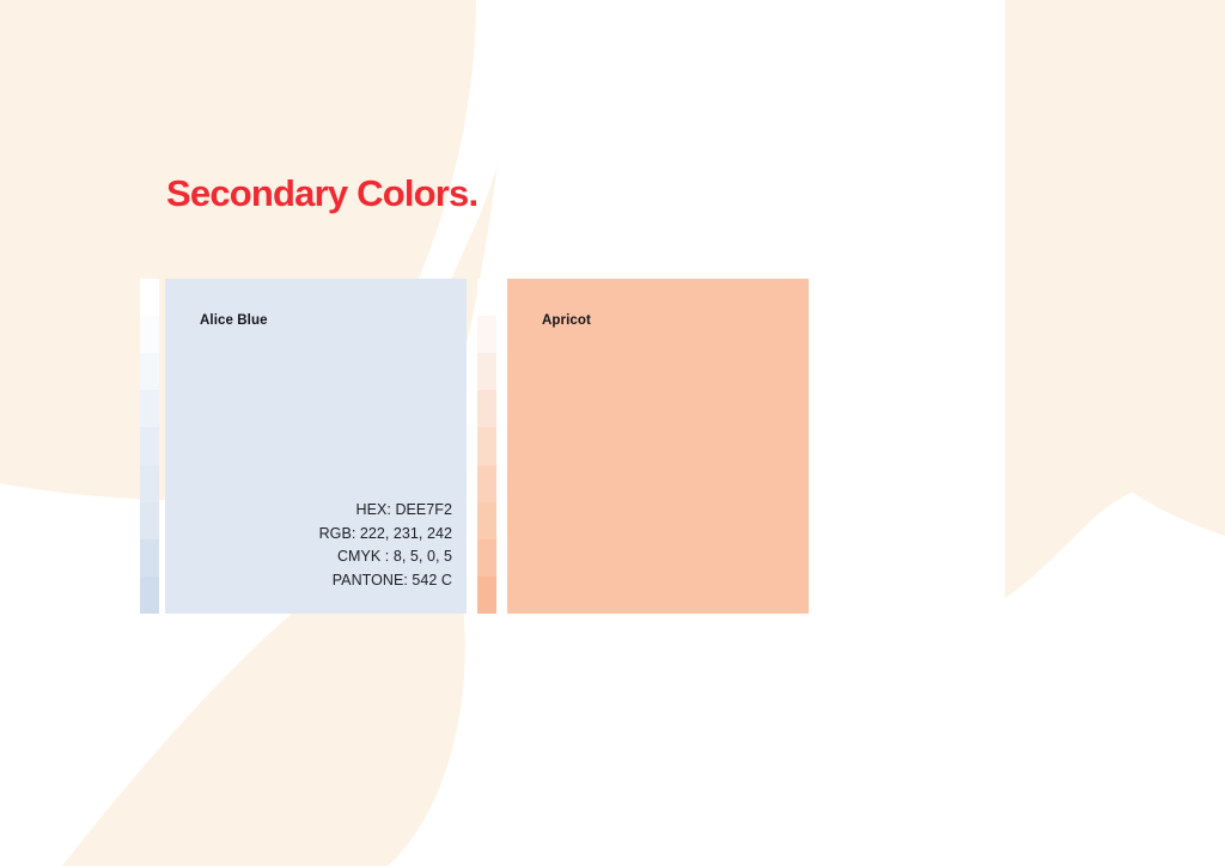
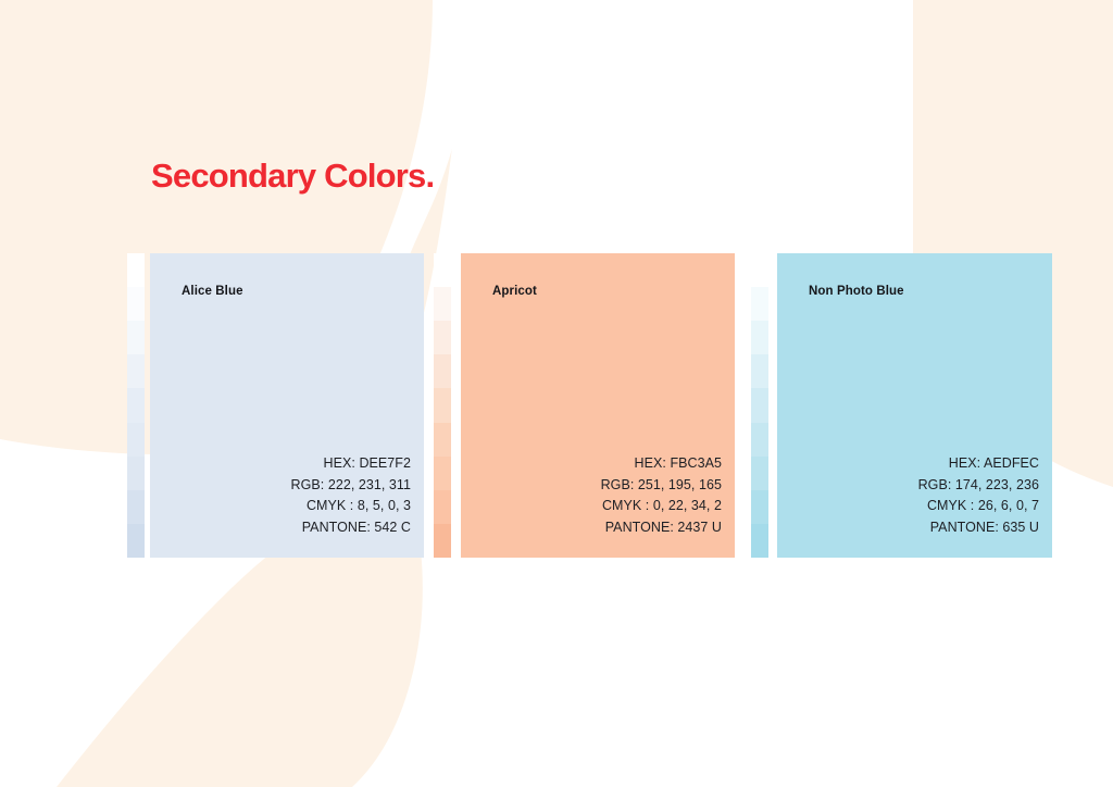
  Secondary Colors.
  Alice Blue
  HEX: DEE7F2
- RGB: 222, 231, 242
+ RGB: 222, 231, 311
- CMYK : 8, 5, 0, 5
+ CMYK : 8, 5, 0, 3
  PANTONE: 542 C
  Apricot
+ HEX: FBC3A5
+ RGB: 251, 195, 165
+ CMYK : 0, 22, 34, 2
+ PANTONE: 2437 U
+ Non Photo Blue
+ HEX: AEDFEC
+ RGB: 174, 223, 236
+ CMYK : 26, 6, 0, 7
+ PANTONE: 635 U
